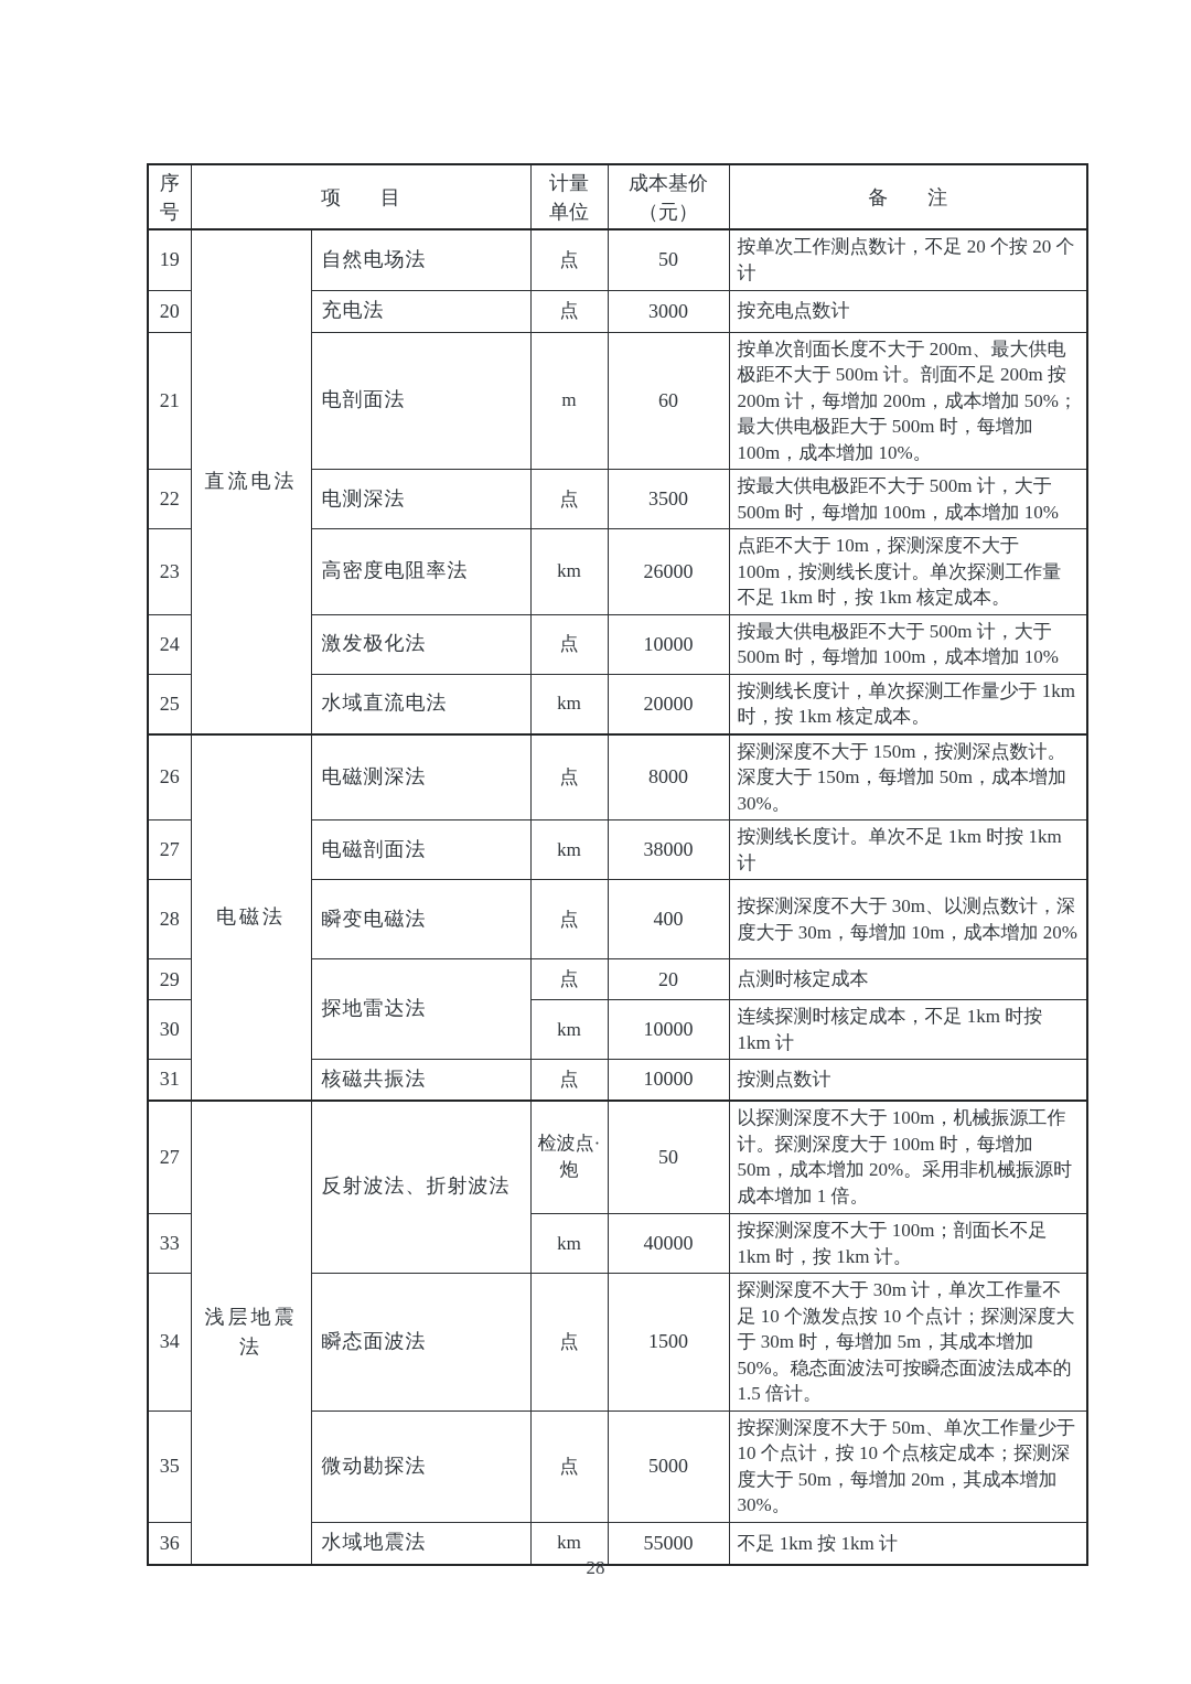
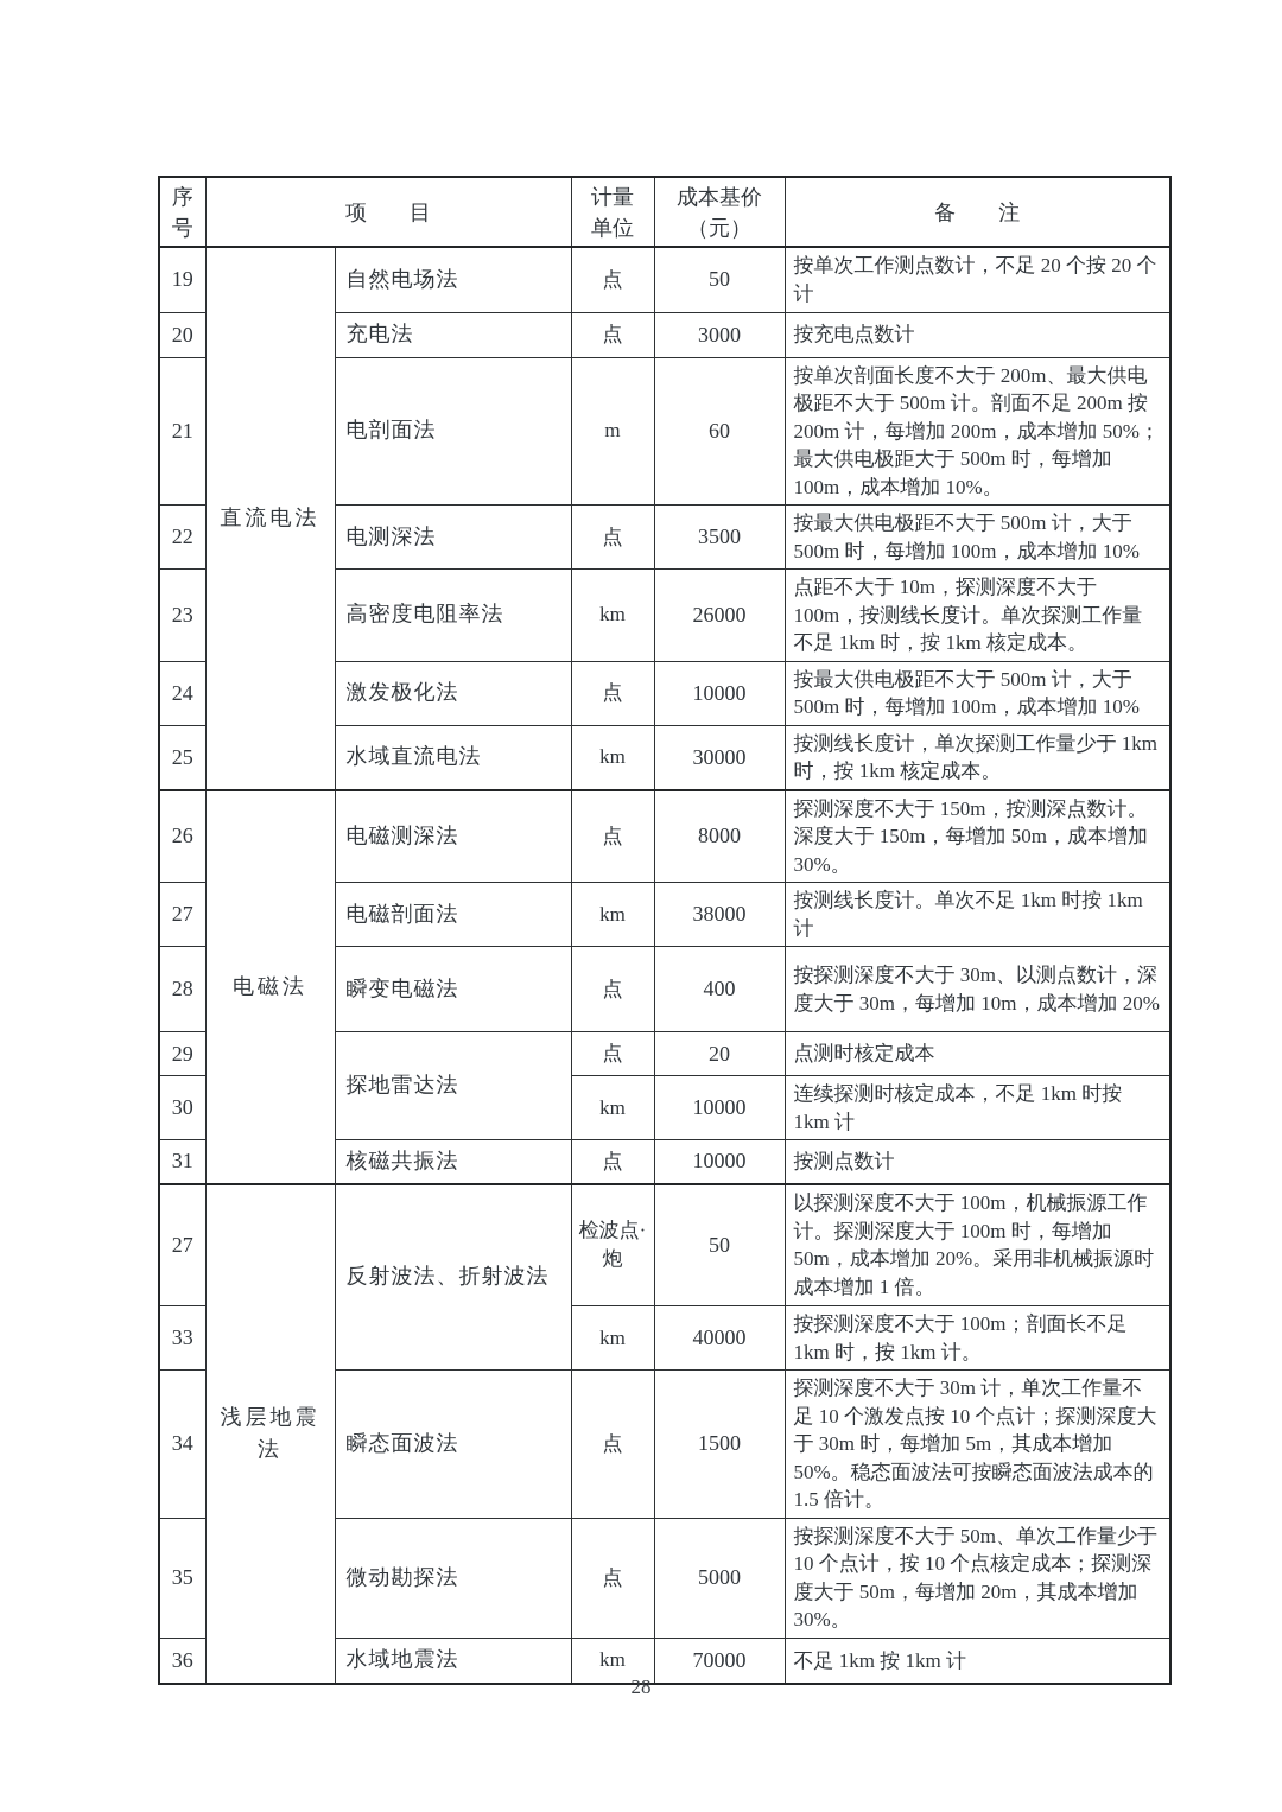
  序号	项 目	计量单位	成本基价（元）	备 注
  19	直流电法	自然电场法	点	50	按单次工作测点数计，不足 20 个按 20 个计
  20	充电法	点	3000	按充电点数计
  21	电剖面法	m	60	按单次剖面长度不大于 200m、最大供电极距不大于 500m 计。剖面不足 200m 按 200m 计，每增加 200m，成本增加 50%；最大供电极距大于 500m 时，每增加 100m，成本增加 10%。
  22	电测深法	点	3500	按最大供电极距不大于 500m 计，大于 500m 时，每增加 100m，成本增加 10%
  23	高密度电阻率法	km	26000	点距不大于 10m，探测深度不大于 100m，按测线长度计。单次探测工作量不足 1km 时，按 1km 核定成本。
  24	激发极化法	点	10000	按最大供电极距不大于 500m 计，大于 500m 时，每增加 100m，成本增加 10%
- 25	水域直流电法	km	20000	按测线长度计，单次探测工作量少于 1km 时，按 1km 核定成本。
+ 25	水域直流电法	km	30000	按测线长度计，单次探测工作量少于 1km 时，按 1km 核定成本。
  26	电磁法	电磁测深法	点	8000	探测深度不大于 150m，按测深点数计。深度大于 150m，每增加 50m，成本增加 30%。
  27	电磁剖面法	km	38000	按测线长度计。单次不足 1km 时按 1km 计
  28	瞬变电磁法	点	400	按探测深度不大于 30m、以测点数计，深度大于 30m，每增加 10m，成本增加 20%
  29	探地雷达法	点	20	点测时核定成本
  30	km	10000	连续探测时核定成本，不足 1km 时按 1km 计
  31	核磁共振法	点	10000	按测点数计
  27	浅层地震法	反射波法、折射波法	检波点·炮	50	以探测深度不大于 100m，机械振源工作计。探测深度大于 100m 时，每增加 50m，成本增加 20%。采用非机械振源时成本增加 1 倍。
  33	km	40000	按探测深度不大于 100m；剖面长不足 1km 时，按 1km 计。
  34	瞬态面波法	点	1500	探测深度不大于 30m 计，单次工作量不足 10 个激发点按 10 个点计；探测深度大于 30m 时，每增加 5m，其成本增加 50%。稳态面波法可按瞬态面波法成本的 1.5 倍计。
  35	微动勘探法	点	5000	按探测深度不大于 50m、单次工作量少于 10 个点计，按 10 个点核定成本；探测深度大于 50m，每增加 20m，其成本增加 30%。
- 36	水域地震法	km	55000	不足 1km 按 1km 计
+ 36	水域地震法	km	70000	不足 1km 按 1km 计
  28
